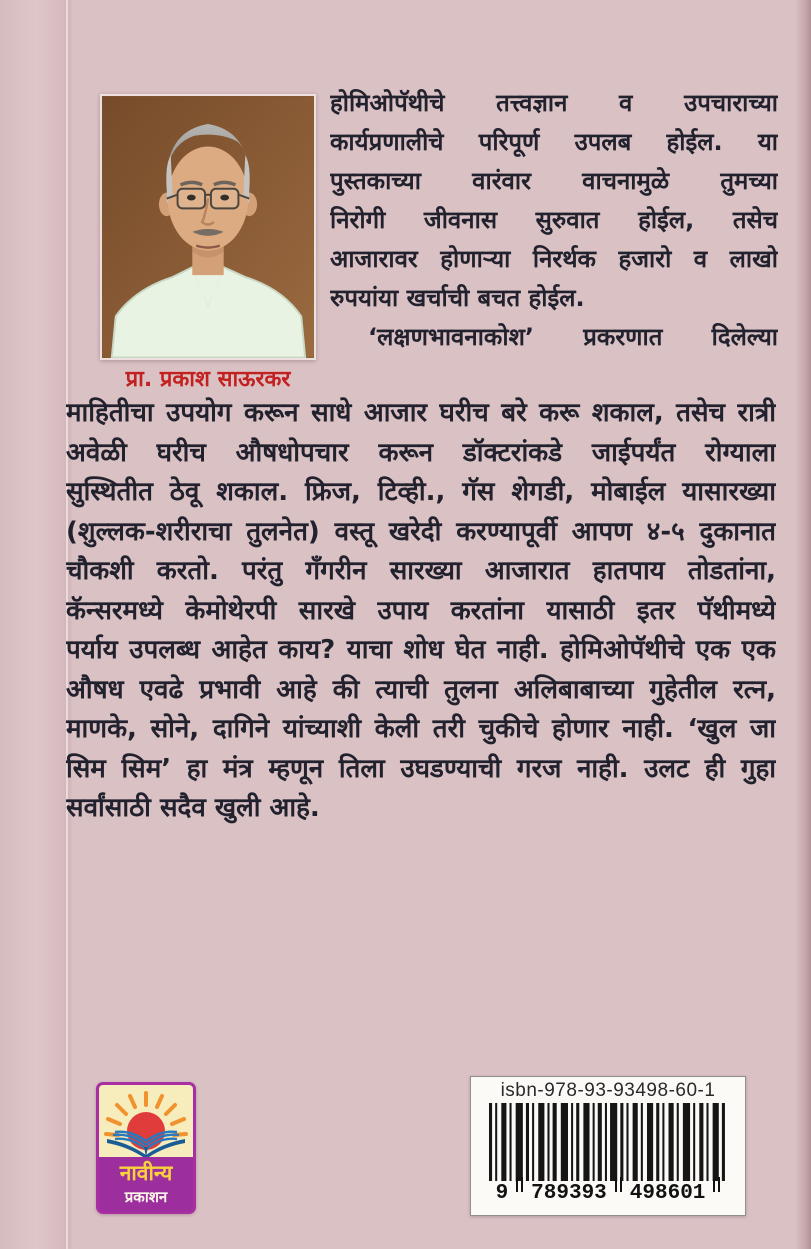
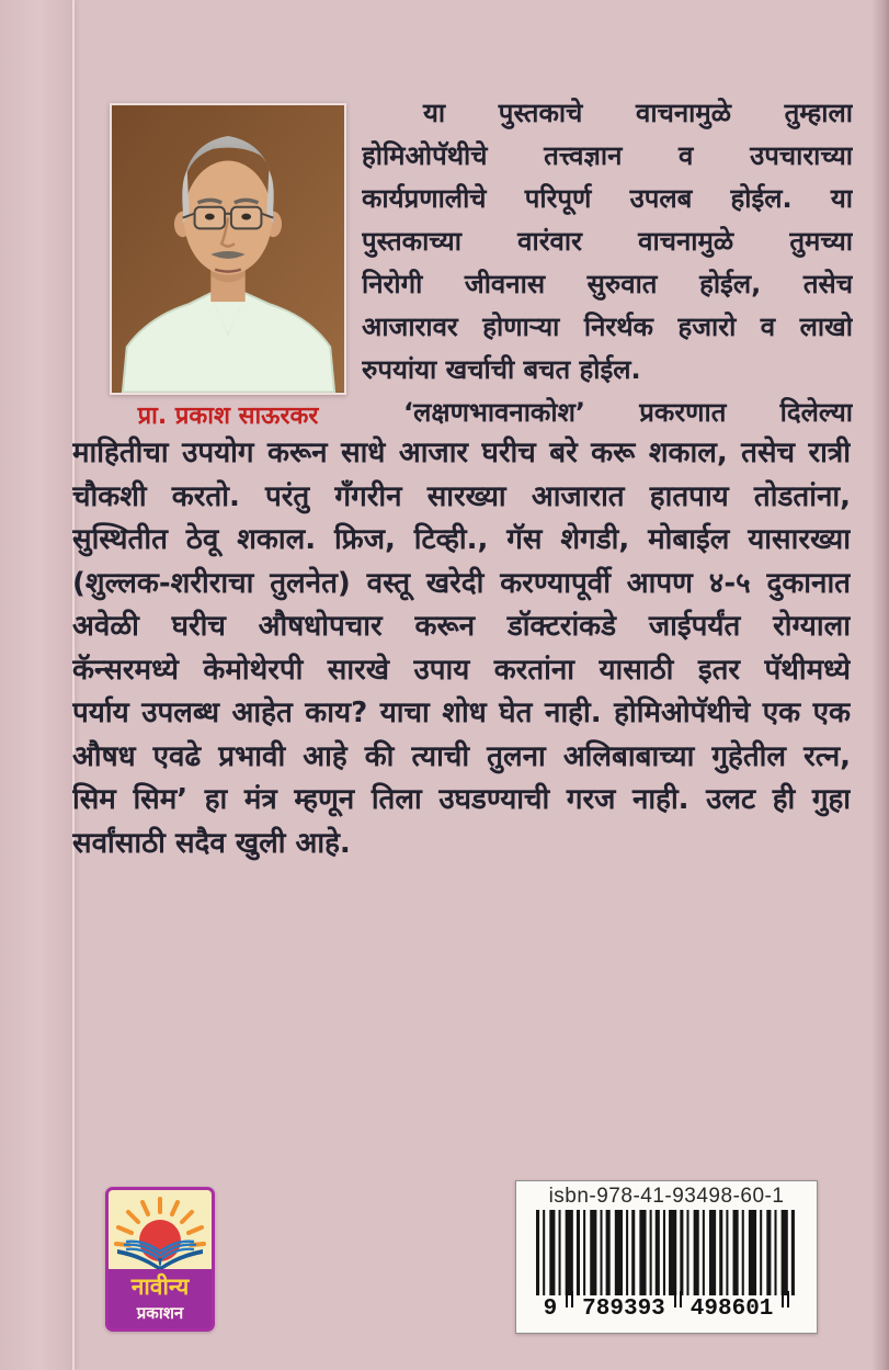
  प्रा. प्रकाश साऊरकर
+ या पुस्तकाचे वाचनामुळे तुम्हाला
  होमिओपॅथीचे तत्त्वज्ञान व उपचाराच्या
  कार्यप्रणालीचे परिपूर्ण उपलब होईल. या
  पुस्तकाच्या वारंवार वाचनामुळे तुमच्या
  निरोगी जीवनास सुरुवात होईल, तसेच
  आजारावर होणाऱ्या निरर्थक हजारो व लाखो
  रुपयांया खर्चाची बचत होईल.
  ‘लक्षणभावनाकोश’ प्रकरणात दिलेल्या
  माहितीचा उपयोग करून साधे आजार घरीच बरे करू शकाल, तसेच रात्री
- अवेळी घरीच औषधोपचार करून डॉक्टरांकडे जाईपर्यंत रोग्याला
+ चौकशी करतो. परंतु गँगरीन सारख्या आजारात हातपाय तोडतांना,
  सुस्थितीत ठेवू शकाल. फ्रिज, टिव्ही., गॅस शेगडी, मोबाईल यासारख्या
  (शुल्लक-शरीराचा तुलनेत) वस्तू खरेदी करण्यापूर्वी आपण ४-५ दुकानात
- चौकशी करतो. परंतु गँगरीन सारख्या आजारात हातपाय तोडतांना,
+ अवेळी घरीच औषधोपचार करून डॉक्टरांकडे जाईपर्यंत रोग्याला
  कॅन्सरमध्ये केमोथेरपी सारखे उपाय करतांना यासाठी इतर पॅथीमध्ये
  पर्याय उपलब्ध आहेत काय? याचा शोध घेत नाही. होमिओपॅथीचे एक एक
  औषध एवढे प्रभावी आहे की त्याची तुलना अलिबाबाच्या गुहेतील रत्न,
- माणके, सोने, दागिने यांच्याशी केली तरी चुकीचे होणार नाही. ‘खुल जा
  सिम सिम’ हा मंत्र म्हणून तिला उघडण्याची गरज नाही. उलट ही गुहा
  सर्वांसाठी सदैव खुली आहे.
  नावीन्य
  प्रकाशन
- isbn-978-93-93498-60-1
+ isbn-978-41-93498-60-1
  9
  789393
  498601
